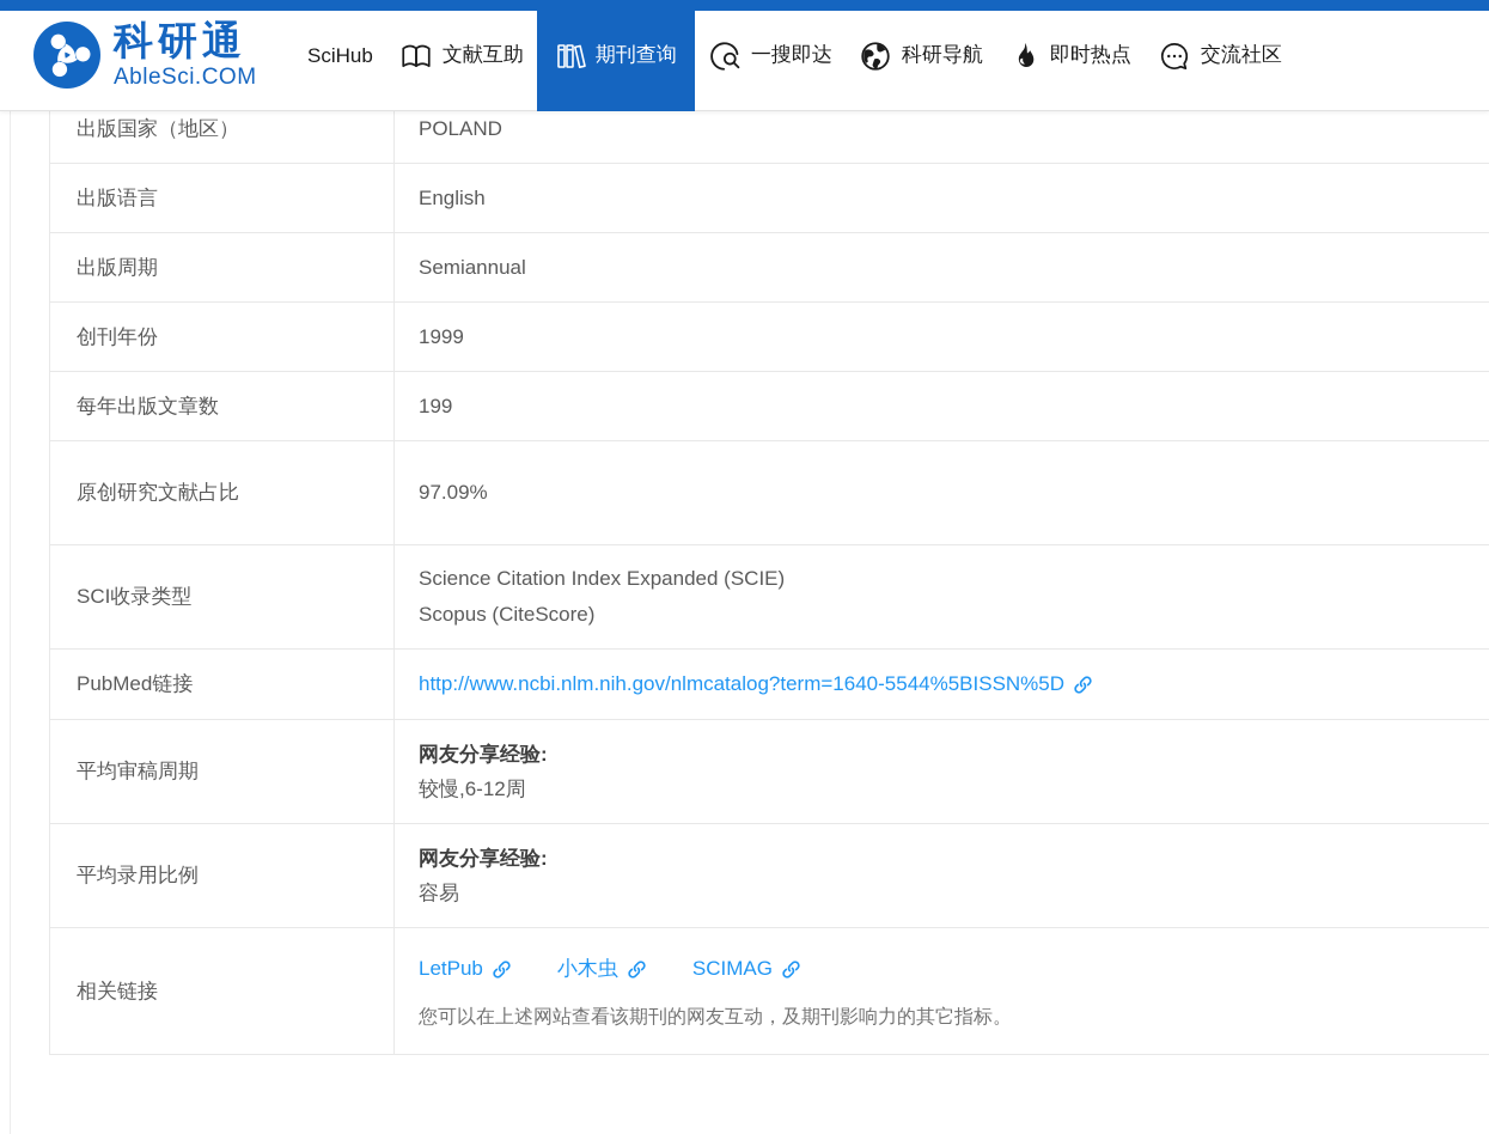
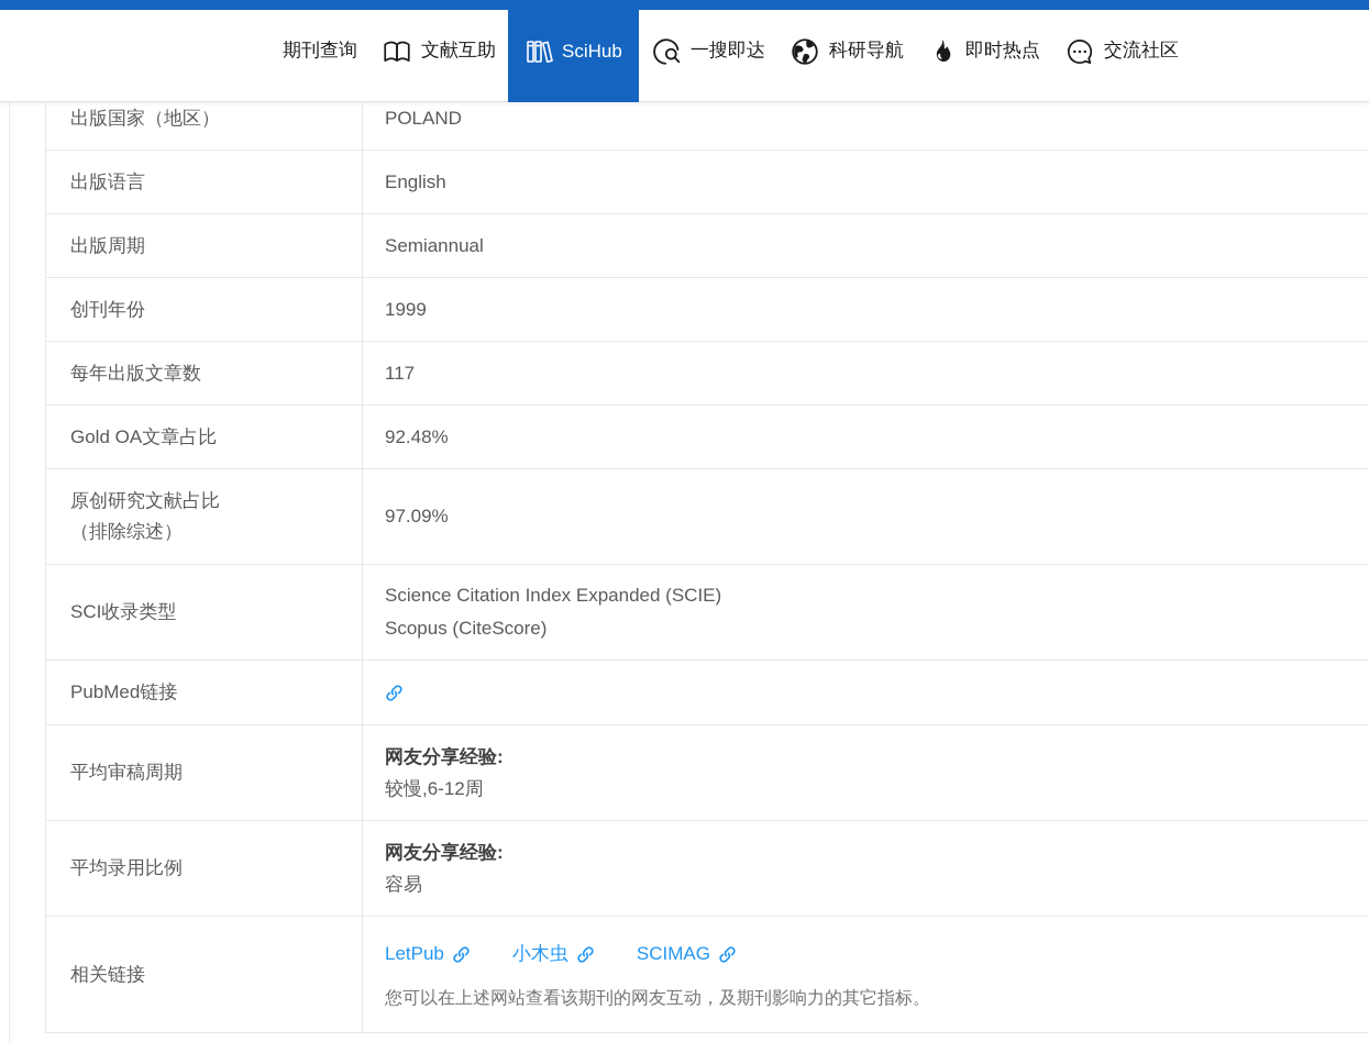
- 科研通
- AbleSci.COM
- SciHub
+ 期刊查询
  文献互助
- 期刊查询
+ SciHub
  一搜即达
  科研导航
  即时热点
  交流社区
  出版国家（地区）
  POLAND
  出版语言
  English
  出版周期
  Semiannual
  创刊年份
  1999
  每年出版文章数
- 199
+ 117
+ Gold OA文章占比
+ 92.48%
  原创研究文献占比
+ （排除综述）
  97.09%
  SCI收录类型
  Science Citation Index Expanded (SCIE)
  Scopus (CiteScore)
  PubMed链接
- http://www.ncbi.nlm.nih.gov/nlmcatalog?term=1640-5544%5BISSN%5D
  平均审稿周期
  网友分享经验:
  较慢,6-12周
  平均录用比例
  网友分享经验:
  容易
  相关链接
  LetPub
  小木虫
  SCIMAG
  您可以在上述网站查看该期刊的网友互动，及期刊影响力的其它指标。
